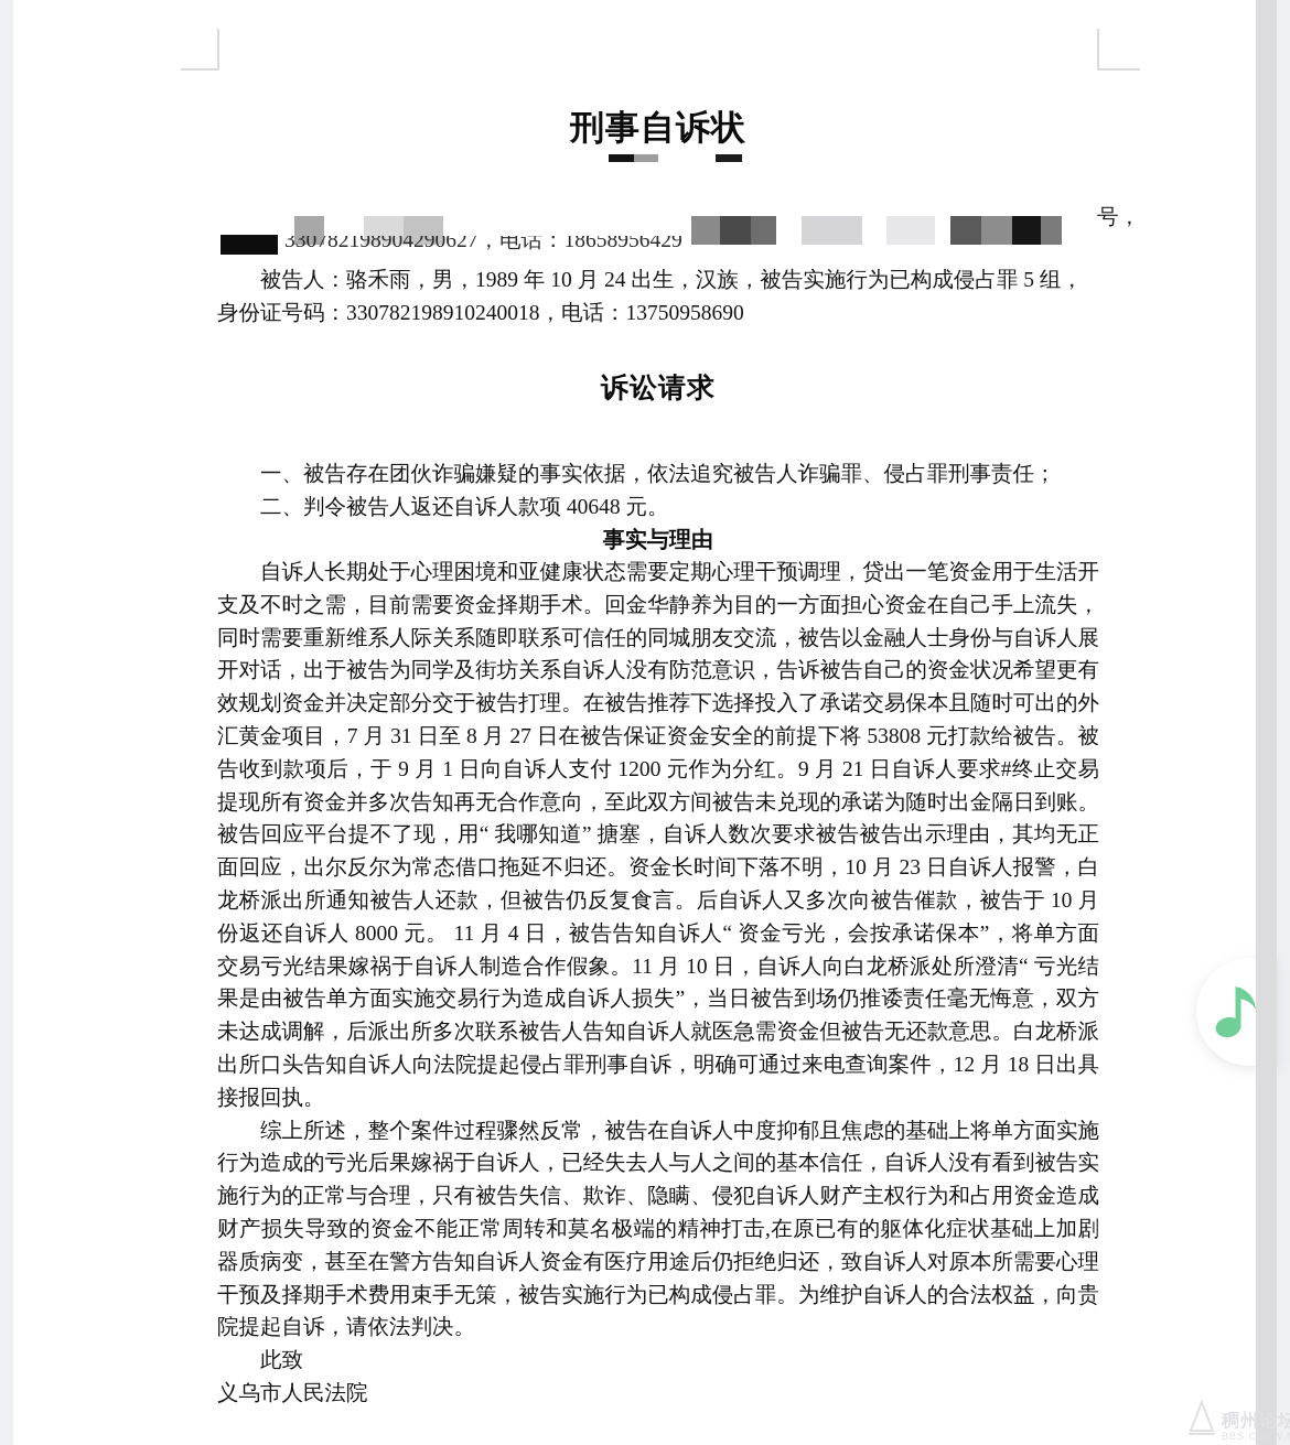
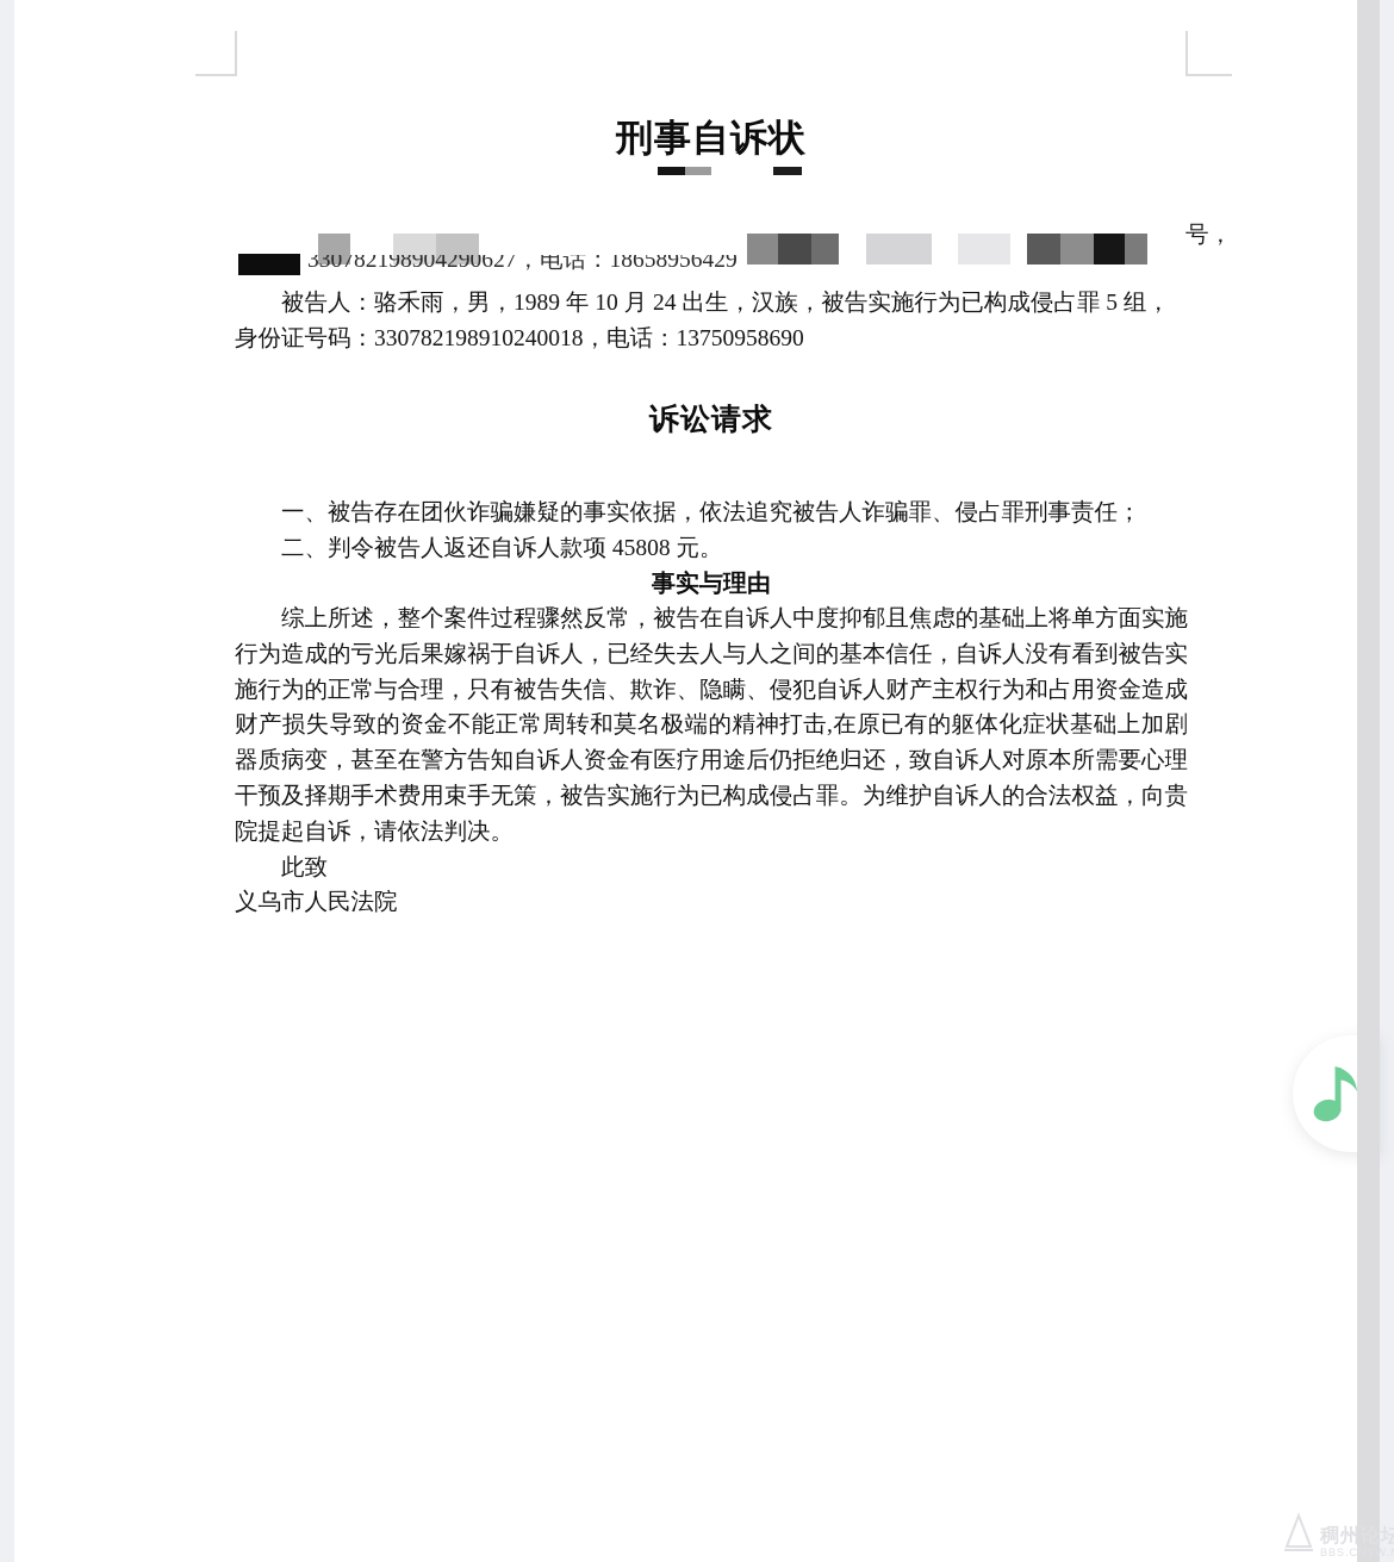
  刑事自诉状
  号，
  330782198904290627，电话：18658956429
  被告人：骆禾雨，男，1989 年 10 月 24 出生，汉族，被告实施行为已构成侵占罪 5 组，
  身份证号码：330782198910240018，电话：13750958690
  诉讼请求
  一、被告存在团伙诈骗嫌疑的事实依据，依法追究被告人诈骗罪、侵占罪刑事责任；
- 二、判令被告人返还自诉人款项 40648 元。
+ 二、判令被告人返还自诉人款项 45808 元。
  事实与理由
- 自诉人长期处于心理困境和亚健康状态需要定期心理干预调理，贷出一笔资金用于生活开支及不时之需，目前需要资金择期手术。回金华静养为目的一方面担心资金在自己手上流失，同时需要重新维系人际关系随即联系可信任的同城朋友交流，被告以金融人士身份与自诉人展开对话，出于被告为同学及街坊关系自诉人没有防范意识，告诉被告自己的资金状况希望更有效规划资金并决定部分交于被告打理。在被告推荐下选择投入了承诺交易保本且随时可出的外汇黄金项目，7 月 31 日至 8 月 27 日在被告保证资金安全的前提下将 53808 元打款给被告。被告收到款项后，于 9 月 1 日向自诉人支付 1200 元作为分红。9 月 21 日自诉人要求#终止交易提现所有资金并多次告知再无合作意向，至此双方间被告未兑现的承诺为随时出金隔日到账。被告回应平台提不了现，用“ 我哪知道” 搪塞，自诉人数次要求被告被告出示理由，其均无正面回应，出尔反尔为常态借口拖延不归还。资金长时间下落不明，10 月 23 日自诉人报警，白龙桥派出所通知被告人还款，但被告仍反复食言。后自诉人又多次向被告催款，被告于 10 月份返还自诉人 8000 元。 11 月 4 日，被告告知自诉人“ 资金亏光，会按承诺保本”，将单方面交易亏光结果嫁祸于自诉人制造合作假象。11 月 10 日，自诉人向白龙桥派处所澄清“ 亏光结果是由被告单方面实施交易行为造成自诉人损失”，当日被告到场仍推诿责任毫无悔意，双方未达成调解，后派出所多次联系被告人告知自诉人就医急需资金但被告无还款意思。白龙桥派出所口头告知自诉人向法院提起侵占罪刑事自诉，明确可通过来电查询案件，12 月 18 日出具接报回执。
  综上所述，整个案件过程骤然反常，被告在自诉人中度抑郁且焦虑的基础上将单方面实施行为造成的亏光后果嫁祸于自诉人，已经失去人与人之间的基本信任，自诉人没有看到被告实施行为的正常与合理，只有被告失信、欺诈、隐瞒、侵犯自诉人财产主权行为和占用资金造成财产损失导致的资金不能正常周转和莫名极端的精神打击,在原已有的躯体化症状基础上加剧器质病变，甚至在警方告知自诉人资金有医疗用途后仍拒绝归还，致自诉人对原本所需要心理干预及择期手术费用束手无策，被告实施行为已构成侵占罪。为维护自诉人的合法权益，向贵院提起自诉，请依法判决。
  此致
  义乌市人民法院
  稠州论坛
  BBS.CNYW.
